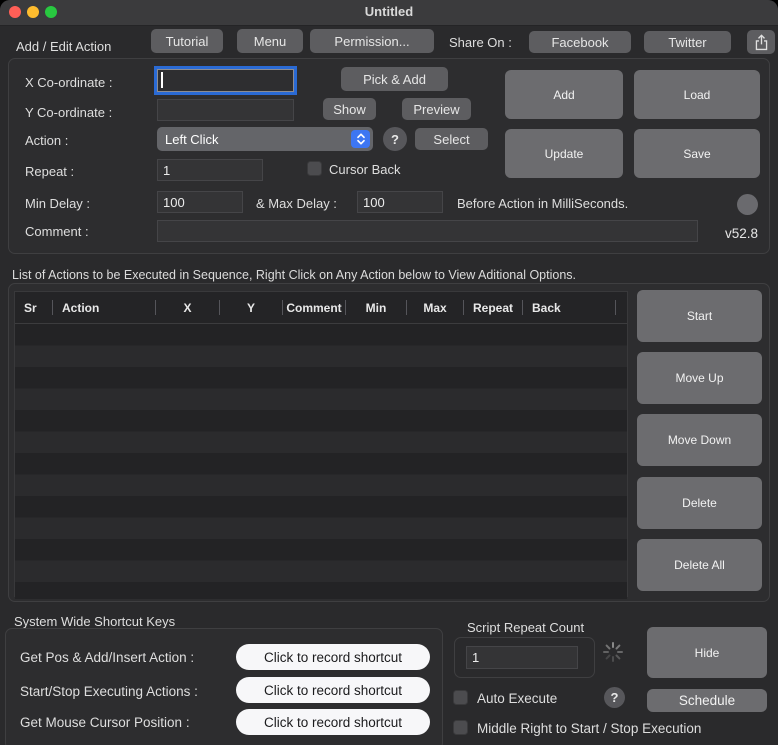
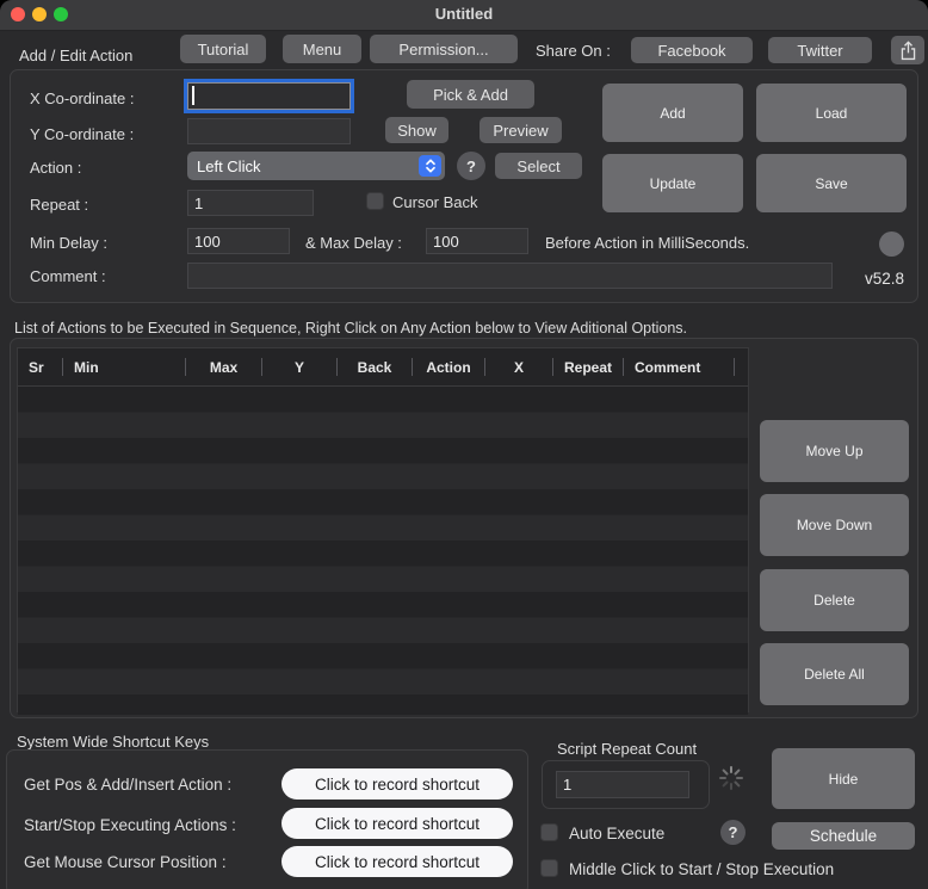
  Untitled
  Add / Edit Action
  Tutorial
  Menu
  Permission...
  Share On :
  Facebook
  Twitter
  X Co-ordinate :
  Pick & Add
  Y Co-ordinate :
  Show
  Preview
  Add
  Load
  Update
  Save
  Action :
  Left Click
  ?
  Select
  Repeat :
  1
  Cursor Back
  Min Delay :
  100
  & Max Delay :
  100
  Before Action in MilliSeconds.
  Comment :
  v52.8
  List of Actions to be Executed in Sequence, Right Click on Any Action below to View Aditional Options.
  Sr
- Action
+ Min
- X
+ Max
  Y
- Comment
+ Back
- Min
+ Action
- Max
+ X
  Repeat
- Back
+ Comment
- Start
  Move Up
  Move Down
  Delete
  Delete All
  System Wide Shortcut Keys
  Get Pos & Add/Insert Action :
  Click to record shortcut
  Start/Stop Executing Actions :
  Click to record shortcut
  Get Mouse Cursor Position :
  Click to record shortcut
  Script Repeat Count
  1
  Hide
  Auto Execute
  ?
  Schedule
- Middle Right to Start / Stop Execution
+ Middle Click to Start / Stop Execution
